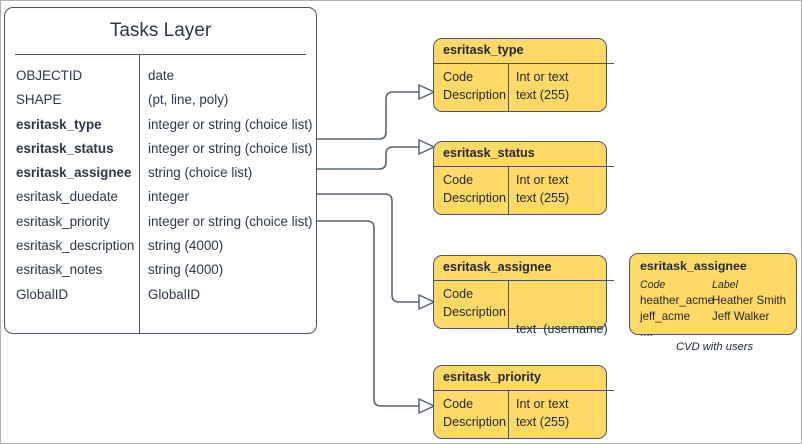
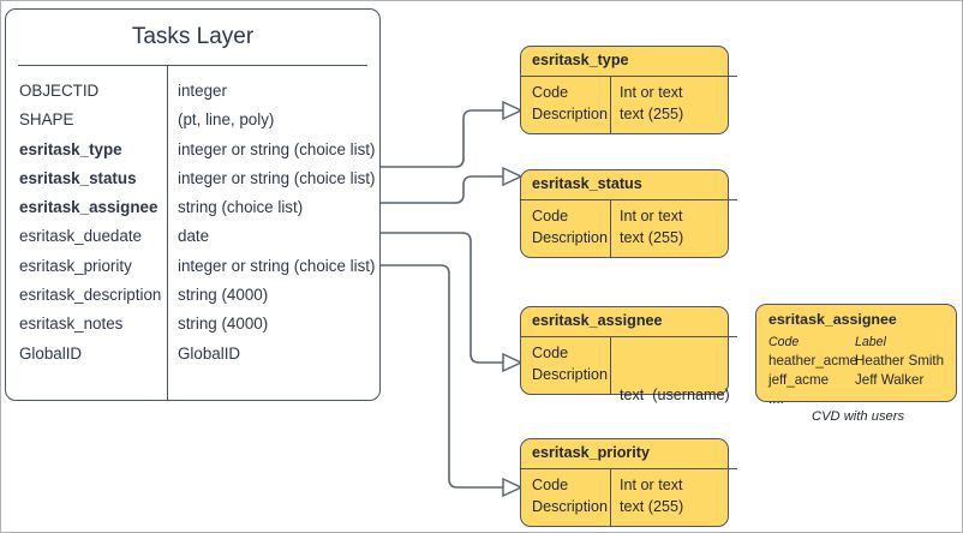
  Tasks Layer
  OBJECTID
  SHAPE
  esritask_type
  esritask_status
  esritask_assignee
  esritask_duedate
  esritask_priority
  esritask_description
  esritask_notes
  GlobalID
- date
+ integer
  (pt, line, poly)
  integer or string (choice list)
  integer or string (choice list)
  string (choice list)
- integer
+ date
  integer or string (choice list)
  string (4000)
  string (4000)
  GlobalID
  esritask_type
  Code
  Description
  Int or text
  text (255)
  esritask_status
  Code
  Description
  Int or text
  text (255)
  esritask_assignee
  Code
  Description
  text (username)
  esritask_priority
  Code
  Description
  Int or text
  text (255)
  esritask_assignee
  Code
  heather_acme
  jeff_acme
  ....
  Label
  Heather Smith
  Jeff Walker
  CVD with users
